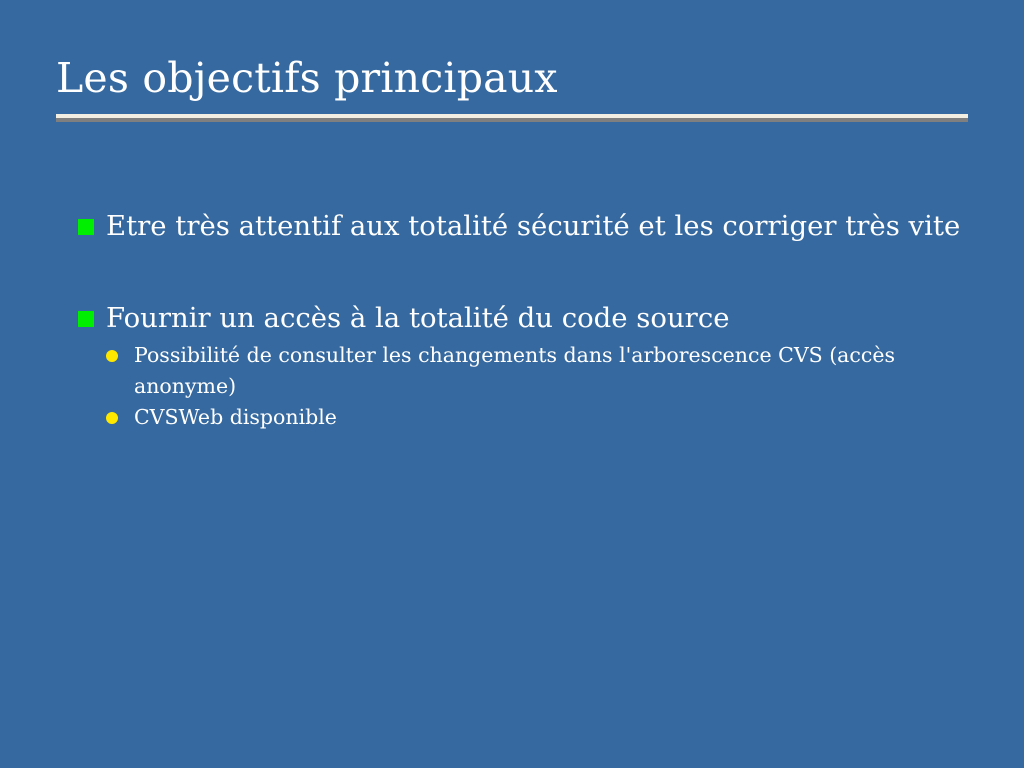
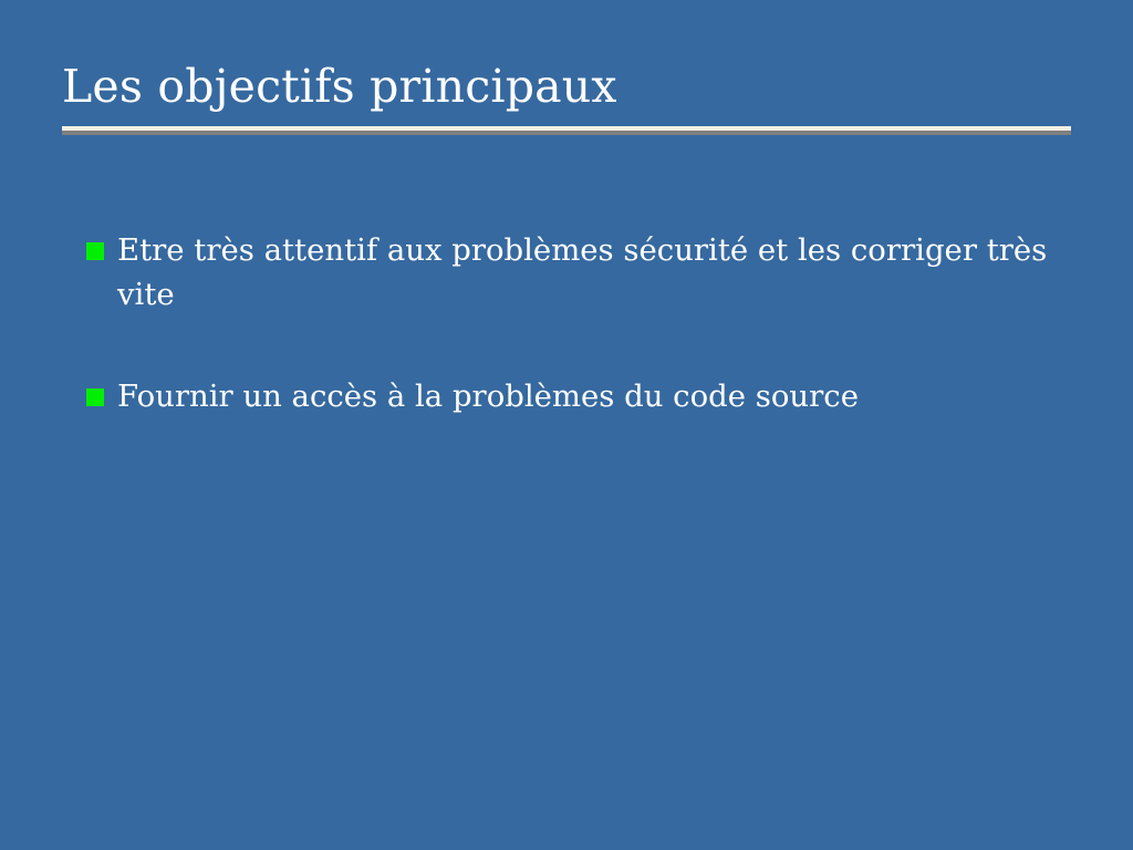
  Les objectifs principaux
- Etre très attentif aux totalité sécurité et les corriger très vite
+ Etre très attentif aux problèmes sécurité et les corriger très vite
- Fournir un accès à la totalité du code source
+ Fournir un accès à la problèmes du code source
- Possibilité de consulter les changements dans l'arborescence CVS (accès anonyme)
- CVSWeb disponible
